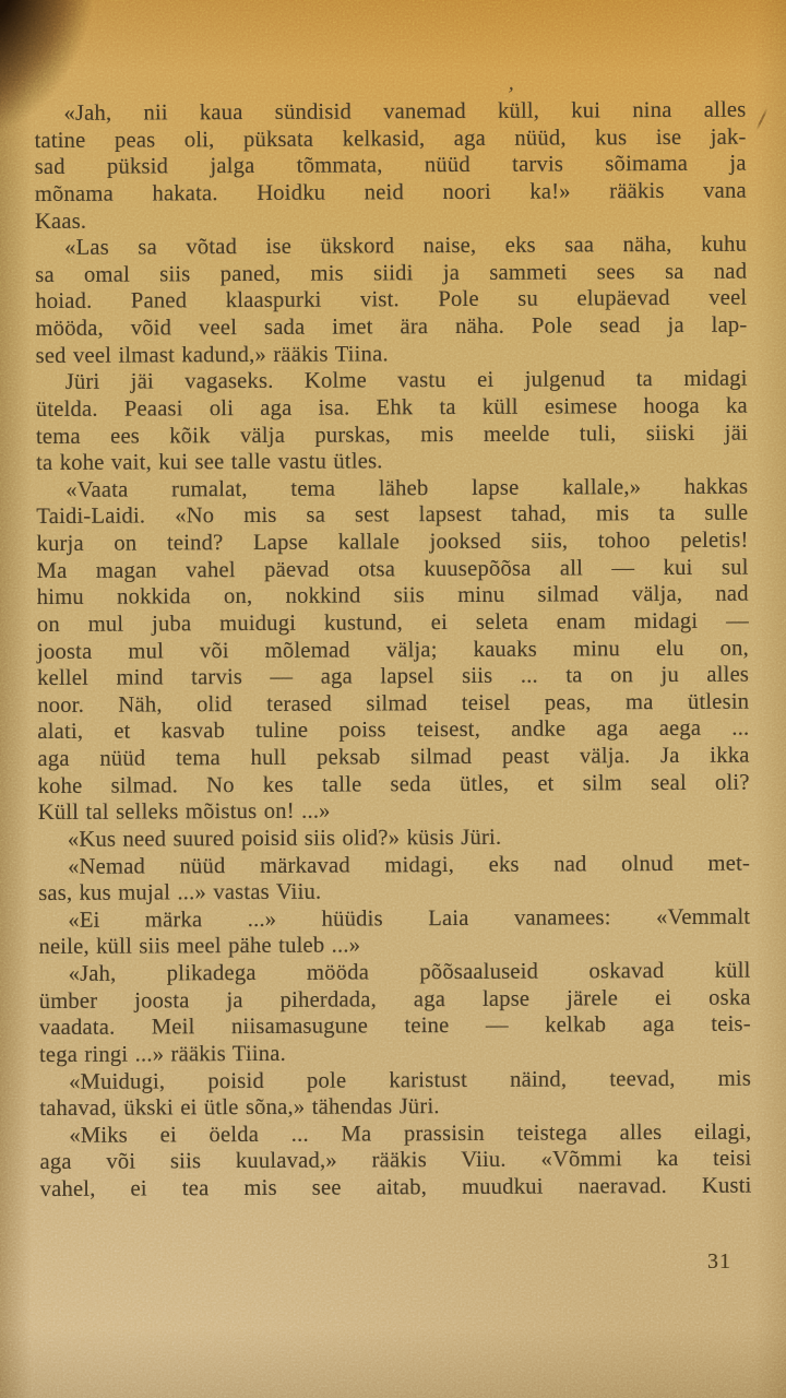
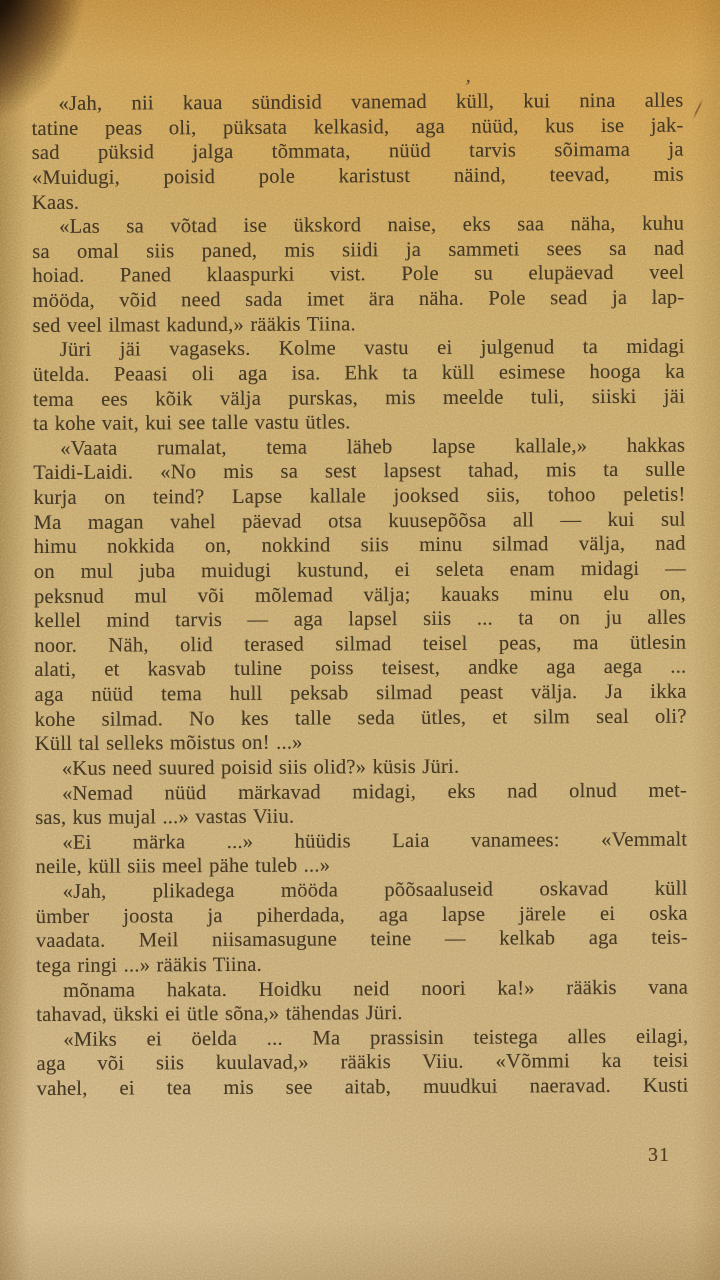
  «Jah, nii kaua sündisid vanemad küll, kui nina alles
  tatine peas oli, püksata kelkasid, aga nüüd, kus ise jak-
  sad püksid jalga tõmmata, nüüd tarvis sõimama ja
- mõnama hakata. Hoidku neid noori ka!» rääkis vana
+ «Muidugi, poisid pole karistust näind, teevad, mis
  Kaas.
  «Las sa võtad ise ükskord naise, eks saa näha, kuhu
  sa omal siis paned, mis siidi ja sammeti sees sa nad
  hoiad. Paned klaaspurki vist. Pole su elupäevad veel
- mööda, võid veel sada imet ära näha. Pole sead ja lap-
+ mööda, võid need sada imet ära näha. Pole sead ja lap-
  sed veel ilmast kadund,» rääkis Tiina.
  Jüri jäi vagaseks. Kolme vastu ei julgenud ta midagi
  ütelda. Peaasi oli aga isa. Ehk ta küll esimese hooga ka
  tema ees kõik välja purskas, mis meelde tuli, siiski jäi
  ta kohe vait, kui see talle vastu ütles.
  «Vaata rumalat, tema läheb lapse kallale,» hakkas
  Taidi-Laidi. «No mis sa sest lapsest tahad, mis ta sulle
  kurja on teind? Lapse kallale jooksed siis, tohoo peletis!
  Ma magan vahel päevad otsa kuusepõõsa all — kui sul
  himu nokkida on, nokkind siis minu silmad välja, nad
  on mul juba muidugi kustund, ei seleta enam midagi —
- joosta mul või mõlemad välja; kauaks minu elu on,
+ peksnud mul või mõlemad välja; kauaks minu elu on,
  kellel mind tarvis — aga lapsel siis ... ta on ju alles
  noor. Näh, olid terased silmad teisel peas, ma ütlesin
  alati, et kasvab tuline poiss teisest, andke aga aega ...
  aga nüüd tema hull peksab silmad peast välja. Ja ikka
  kohe silmad. No kes talle seda ütles, et silm seal oli?
  Küll tal selleks mõistus on! ...»
  «Kus need suured poisid siis olid?» küsis Jüri.
  «Nemad nüüd märkavad midagi, eks nad olnud met-
  sas, kus mujal ...» vastas Viiu.
  «Ei märka ...» hüüdis Laia vanamees: «Vemmalt
  neile, küll siis meel pähe tuleb ...»
  «Jah, plikadega mööda põõsaaluseid oskavad küll
  ümber joosta ja piherdada, aga lapse järele ei oska
  vaadata. Meil niisamasugune teine — kelkab aga teis-
  tega ringi ...» rääkis Tiina.
- «Muidugi, poisid pole karistust näind, teevad, mis
+ mõnama hakata. Hoidku neid noori ka!» rääkis vana
  tahavad, ükski ei ütle sõna,» tähendas Jüri.
  «Miks ei öelda ... Ma prassisin teistega alles eilagi,
  aga või siis kuulavad,» rääkis Viiu. «Võmmi ka teisi
  vahel, ei tea mis see aitab, muudkui naeravad. Kusti
  31
